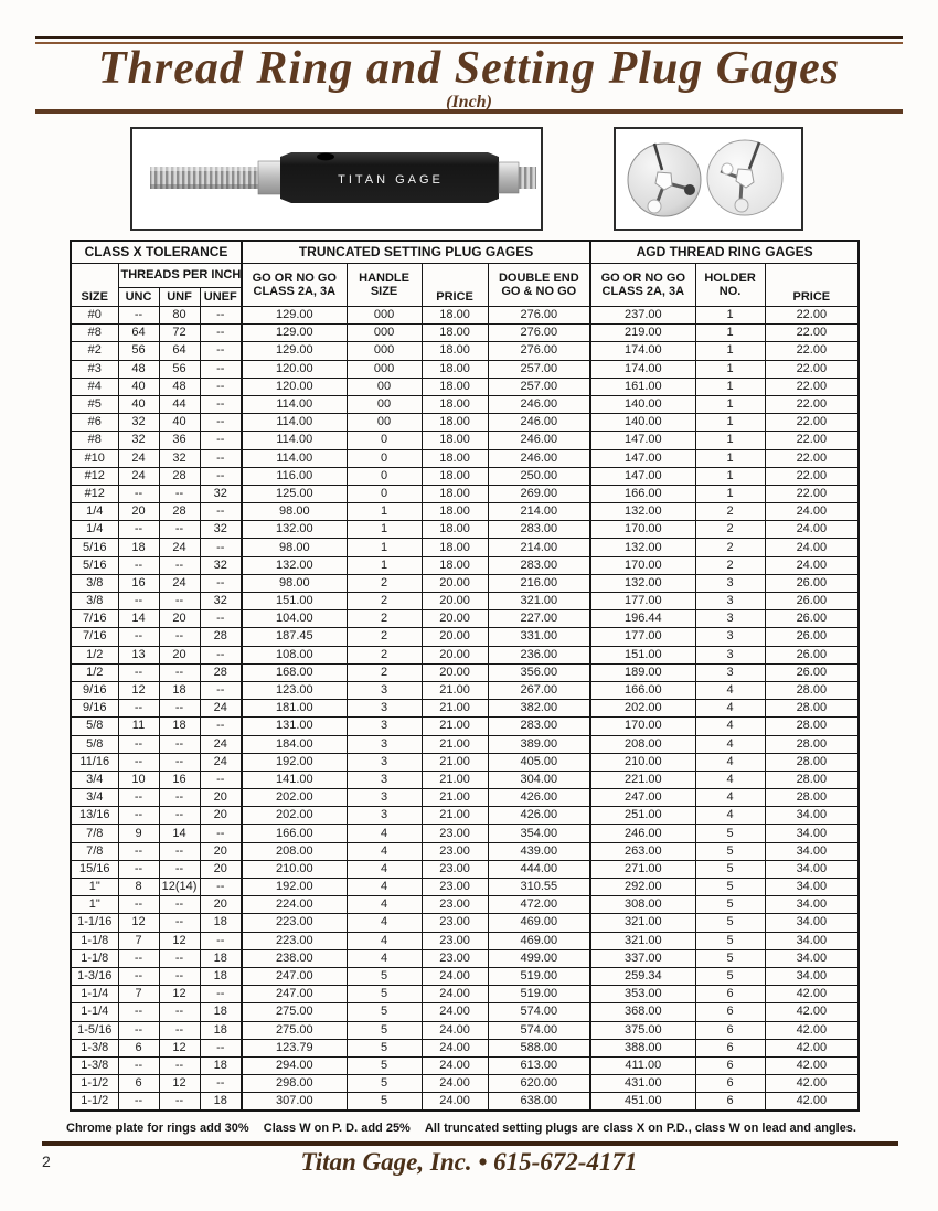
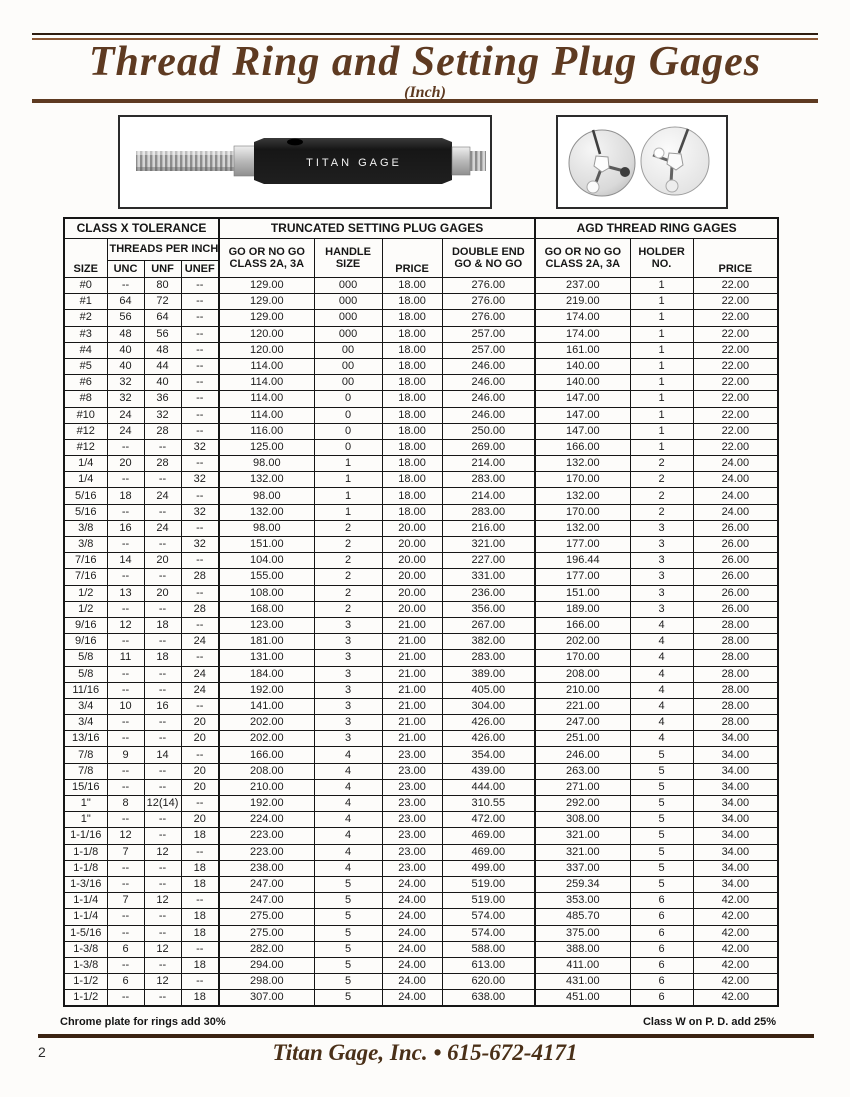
  Thread Ring and Setting Plug Gages
  (Inch)
  TITAN GAGE
  CLASS X TOLERANCE	TRUNCATED SETTING PLUG GAGES	AGD THREAD RING GAGES
  SIZE	THREADS PER INCH	GO OR NO GO CLASS 2A, 3A	HANDLE SIZE	PRICE	DOUBLE END GO & NO GO	GO OR NO GO CLASS 2A, 3A	HOLDER NO.	PRICE
  UNC	UNF	UNEF
  #0	--	80	--	129.00	000	18.00	276.00	237.00	1	22.00
- #8	64	72	--	129.00	000	18.00	276.00	219.00	1	22.00
+ #1	64	72	--	129.00	000	18.00	276.00	219.00	1	22.00
  #2	56	64	--	129.00	000	18.00	276.00	174.00	1	22.00
  #3	48	56	--	120.00	000	18.00	257.00	174.00	1	22.00
  #4	40	48	--	120.00	00	18.00	257.00	161.00	1	22.00
  #5	40	44	--	114.00	00	18.00	246.00	140.00	1	22.00
  #6	32	40	--	114.00	00	18.00	246.00	140.00	1	22.00
  #8	32	36	--	114.00	0	18.00	246.00	147.00	1	22.00
  #10	24	32	--	114.00	0	18.00	246.00	147.00	1	22.00
  #12	24	28	--	116.00	0	18.00	250.00	147.00	1	22.00
  #12	--	--	32	125.00	0	18.00	269.00	166.00	1	22.00
  1/4	20	28	--	98.00	1	18.00	214.00	132.00	2	24.00
  1/4	--	--	32	132.00	1	18.00	283.00	170.00	2	24.00
  5/16	18	24	--	98.00	1	18.00	214.00	132.00	2	24.00
  5/16	--	--	32	132.00	1	18.00	283.00	170.00	2	24.00
  3/8	16	24	--	98.00	2	20.00	216.00	132.00	3	26.00
  3/8	--	--	32	151.00	2	20.00	321.00	177.00	3	26.00
  7/16	14	20	--	104.00	2	20.00	227.00	196.44	3	26.00
- 7/16	--	--	28	187.45	2	20.00	331.00	177.00	3	26.00
+ 7/16	--	--	28	155.00	2	20.00	331.00	177.00	3	26.00
  1/2	13	20	--	108.00	2	20.00	236.00	151.00	3	26.00
  1/2	--	--	28	168.00	2	20.00	356.00	189.00	3	26.00
  9/16	12	18	--	123.00	3	21.00	267.00	166.00	4	28.00
  9/16	--	--	24	181.00	3	21.00	382.00	202.00	4	28.00
  5/8	11	18	--	131.00	3	21.00	283.00	170.00	4	28.00
  5/8	--	--	24	184.00	3	21.00	389.00	208.00	4	28.00
  11/16	--	--	24	192.00	3	21.00	405.00	210.00	4	28.00
  3/4	10	16	--	141.00	3	21.00	304.00	221.00	4	28.00
  3/4	--	--	20	202.00	3	21.00	426.00	247.00	4	28.00
  13/16	--	--	20	202.00	3	21.00	426.00	251.00	4	34.00
  7/8	9	14	--	166.00	4	23.00	354.00	246.00	5	34.00
  7/8	--	--	20	208.00	4	23.00	439.00	263.00	5	34.00
  15/16	--	--	20	210.00	4	23.00	444.00	271.00	5	34.00
  1"	8	12(14)	--	192.00	4	23.00	310.55	292.00	5	34.00
  1"	--	--	20	224.00	4	23.00	472.00	308.00	5	34.00
  1-1/16	12	--	18	223.00	4	23.00	469.00	321.00	5	34.00
  1-1/8	7	12	--	223.00	4	23.00	469.00	321.00	5	34.00
  1-1/8	--	--	18	238.00	4	23.00	499.00	337.00	5	34.00
  1-3/16	--	--	18	247.00	5	24.00	519.00	259.34	5	34.00
  1-1/4	7	12	--	247.00	5	24.00	519.00	353.00	6	42.00
- 1-1/4	--	--	18	275.00	5	24.00	574.00	368.00	6	42.00
+ 1-1/4	--	--	18	275.00	5	24.00	574.00	485.70	6	42.00
  1-5/16	--	--	18	275.00	5	24.00	574.00	375.00	6	42.00
- 1-3/8	6	12	--	123.79	5	24.00	588.00	388.00	6	42.00
+ 1-3/8	6	12	--	282.00	5	24.00	588.00	388.00	6	42.00
  1-3/8	--	--	18	294.00	5	24.00	613.00	411.00	6	42.00
  1-1/2	6	12	--	298.00	5	24.00	620.00	431.00	6	42.00
  1-1/2	--	--	18	307.00	5	24.00	638.00	451.00	6	42.00
  Chrome plate for rings add 30%
  Class W on P. D. add 25%
- All truncated setting plugs are class X on P.D., class W on lead and angles.
  2
  Titan Gage, Inc. • 615-672-4171
